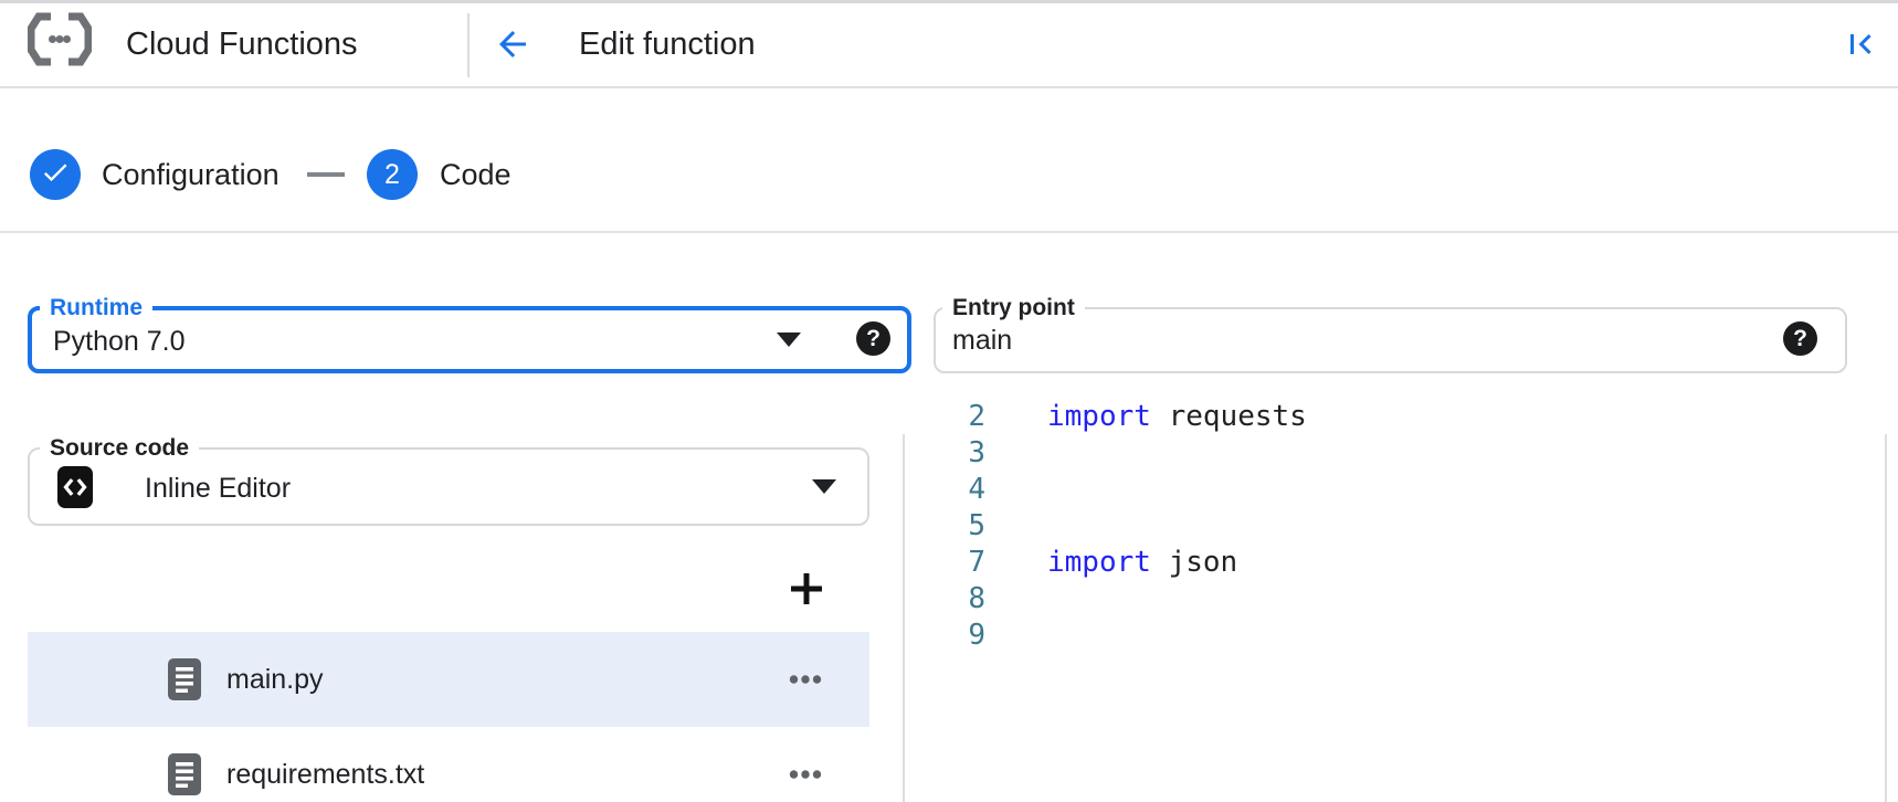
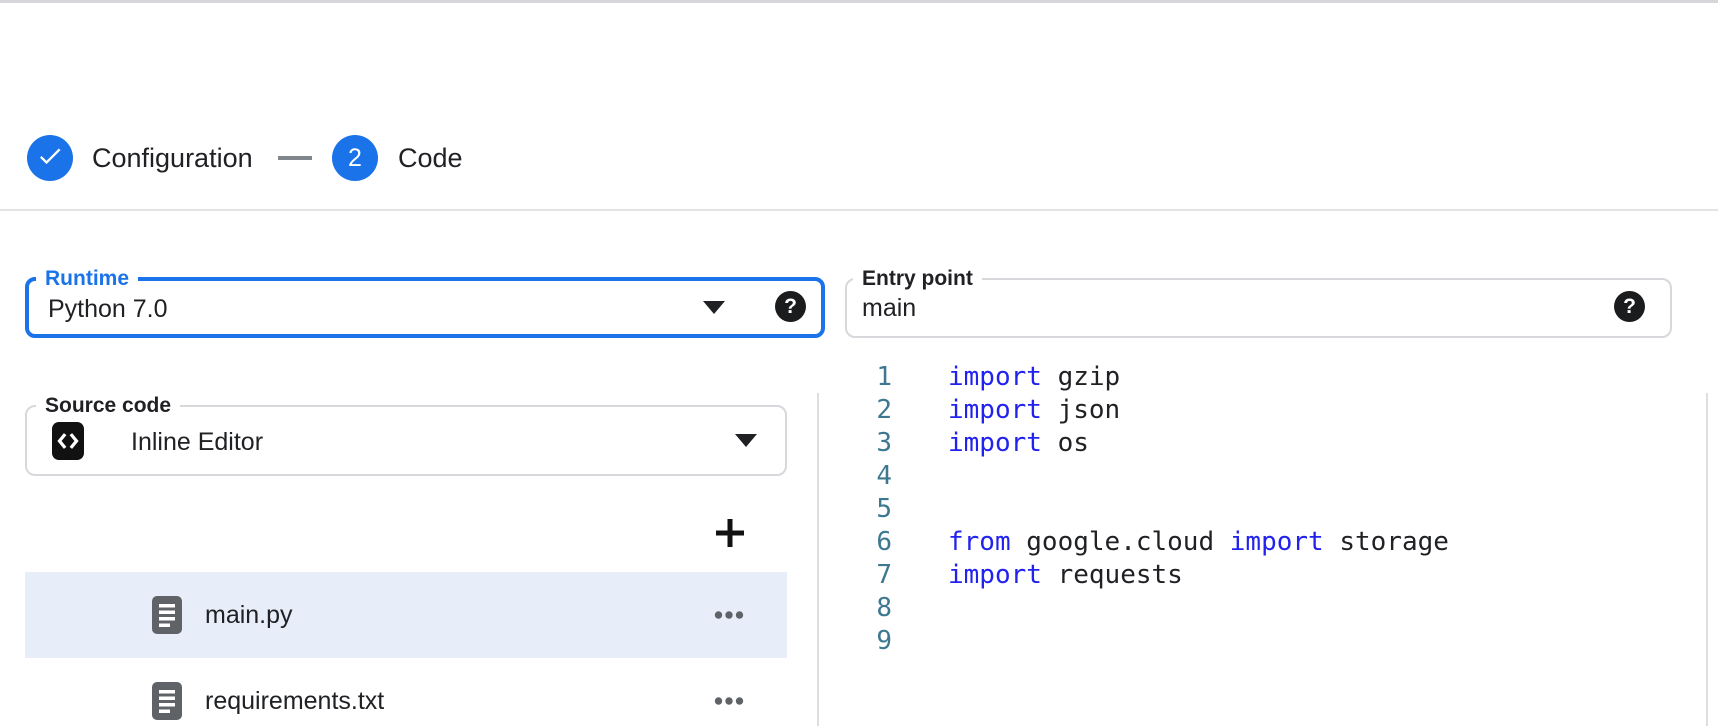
- Cloud Functions
- Edit function
  Configuration
  2
  Code
  Runtime
  Python 7.0
  ?
  Entry point
  main
  ?
  Source code
  Inline Editor
  main.py
  requirements.txt
+ 1
+ import gzip
  2
- import requests
+ import json
  3
+ import os
  4
  5
+ 6
+ from google.cloud import storage
  7
- import json
+ import requests
  8
  9
